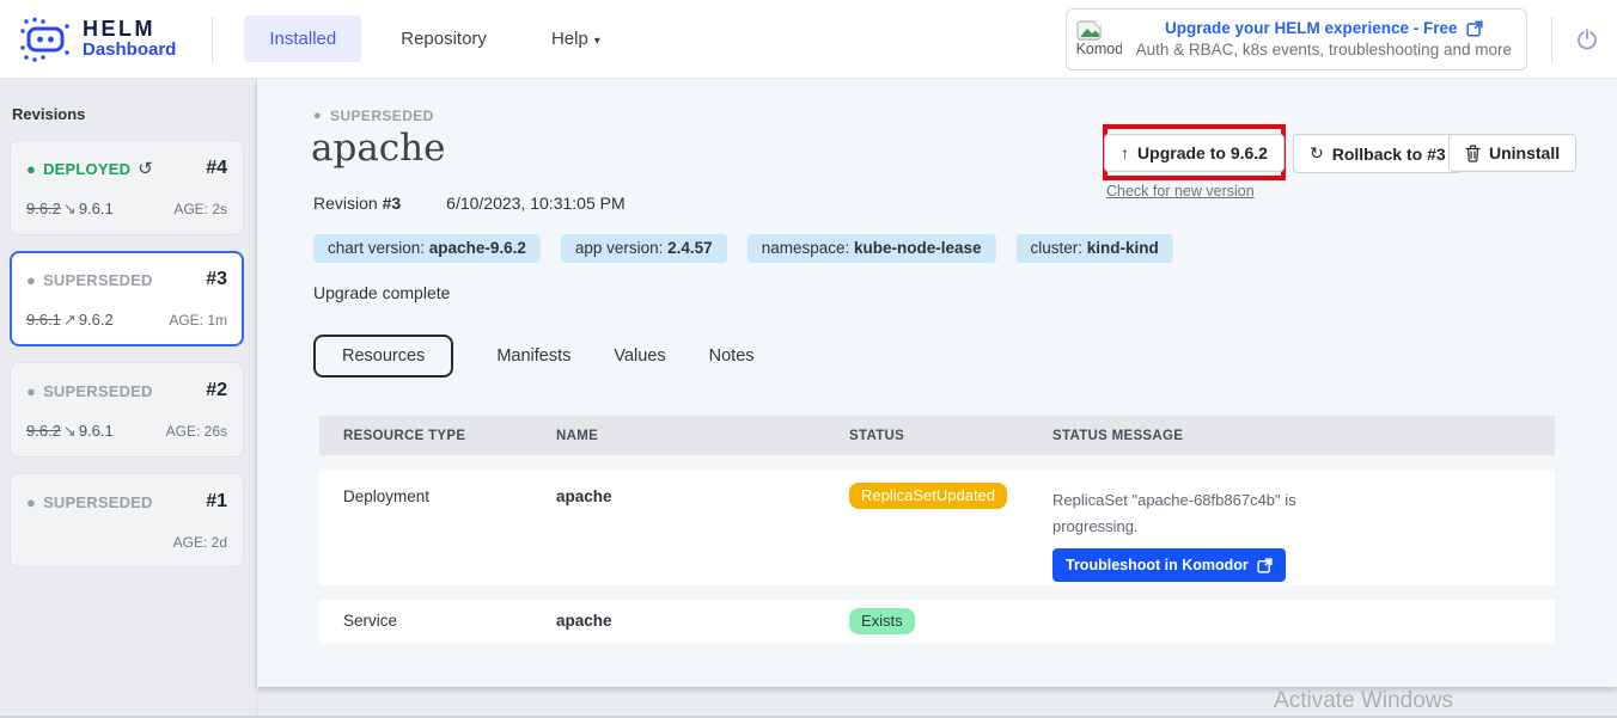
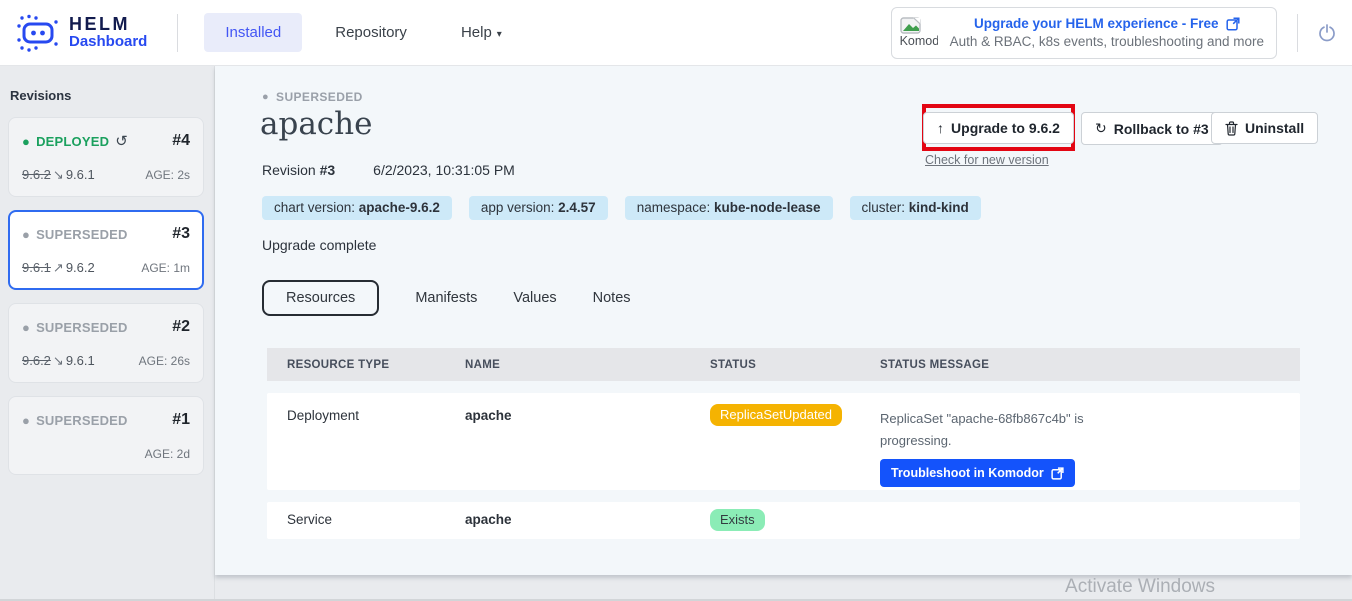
  HELM
  Dashboard
  Installed
  Repository
  Help ▾
  Komod
  Upgrade your HELM experience - Free
  Auth & RBAC, k8s events, troubleshooting and more
  Revisions
  ●
  DEPLOYED
  ↺
  #4
  9.6.2 ↘ 9.6.1
  AGE: 2s
  ●
  SUPERSEDED
  #3
  9.6.1 ↗ 9.6.2
  AGE: 1m
  ●
  SUPERSEDED
  #2
  9.6.2 ↘ 9.6.1
  AGE: 26s
  ●
  SUPERSEDED
  #1
  AGE: 2d
  ●
  SUPERSEDED
  apache
  Revision #3
- 6/10/2023, 10:31:05 PM
+ 6/2/2023, 10:31:05 PM
  ↑
  Upgrade to 9.6.2
  ↻
  Rollback to #3
  Uninstall
  Check for new version
  chart version: apache-9.6.2
  app version: 2.4.57
  namespace: kube-node-lease
  cluster: kind-kind
  Upgrade complete
  Resources
  Manifests
  Values
  Notes
  RESOURCE TYPE
  NAME
  STATUS
  STATUS MESSAGE
  Deployment
  apache
  ReplicaSetUpdated
  ReplicaSet "apache-68fb867c4b" is progressing.
  Troubleshoot in Komodor
  Service
  apache
  Exists
  Activate Windows
